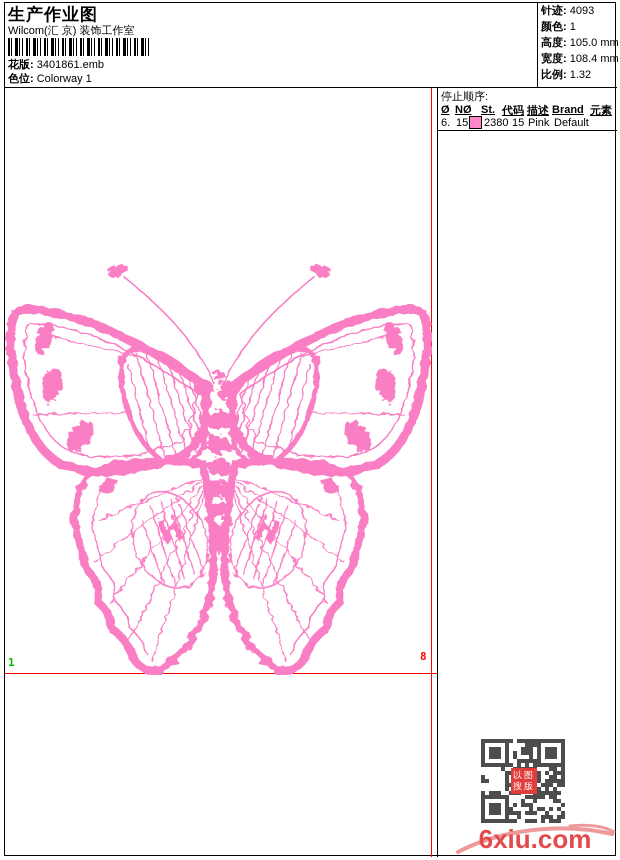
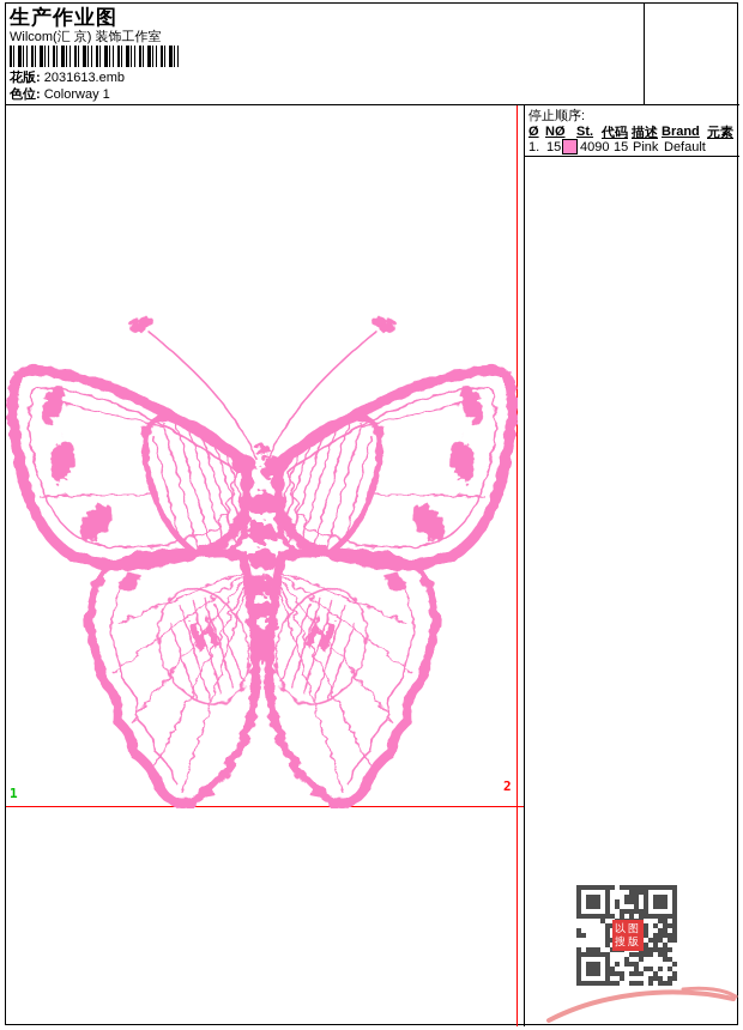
  生产作业图
  Wilcom(汇 京) 装饰工作室
- 花版: 3401861.emb
+ 花版: 2031613.emb
  色位: Colorway 1
- 针迹: 4093
- 颜色: 1
- 高度: 105.0 mm
- 宽度: 108.4 mm
- 比例: 1.32
  停止顺序:
  Ø
  NØ
  St.
  代码
  描述
  Brand
  元素
- 6.
+ 1.
  15
- 2380
+ 4090
  15
  Pink
  Default
  1
- 8
+ 2
  以图搜版
- 6xiu.com
